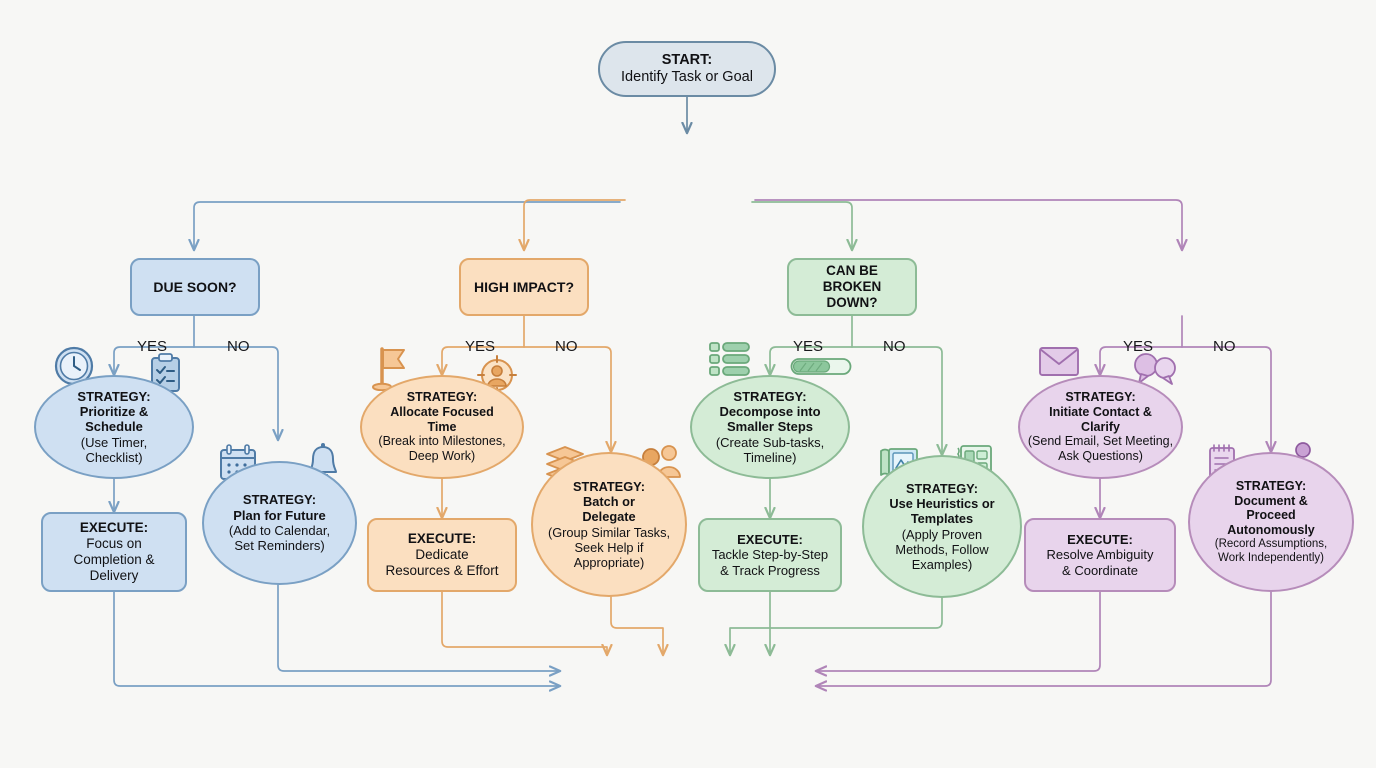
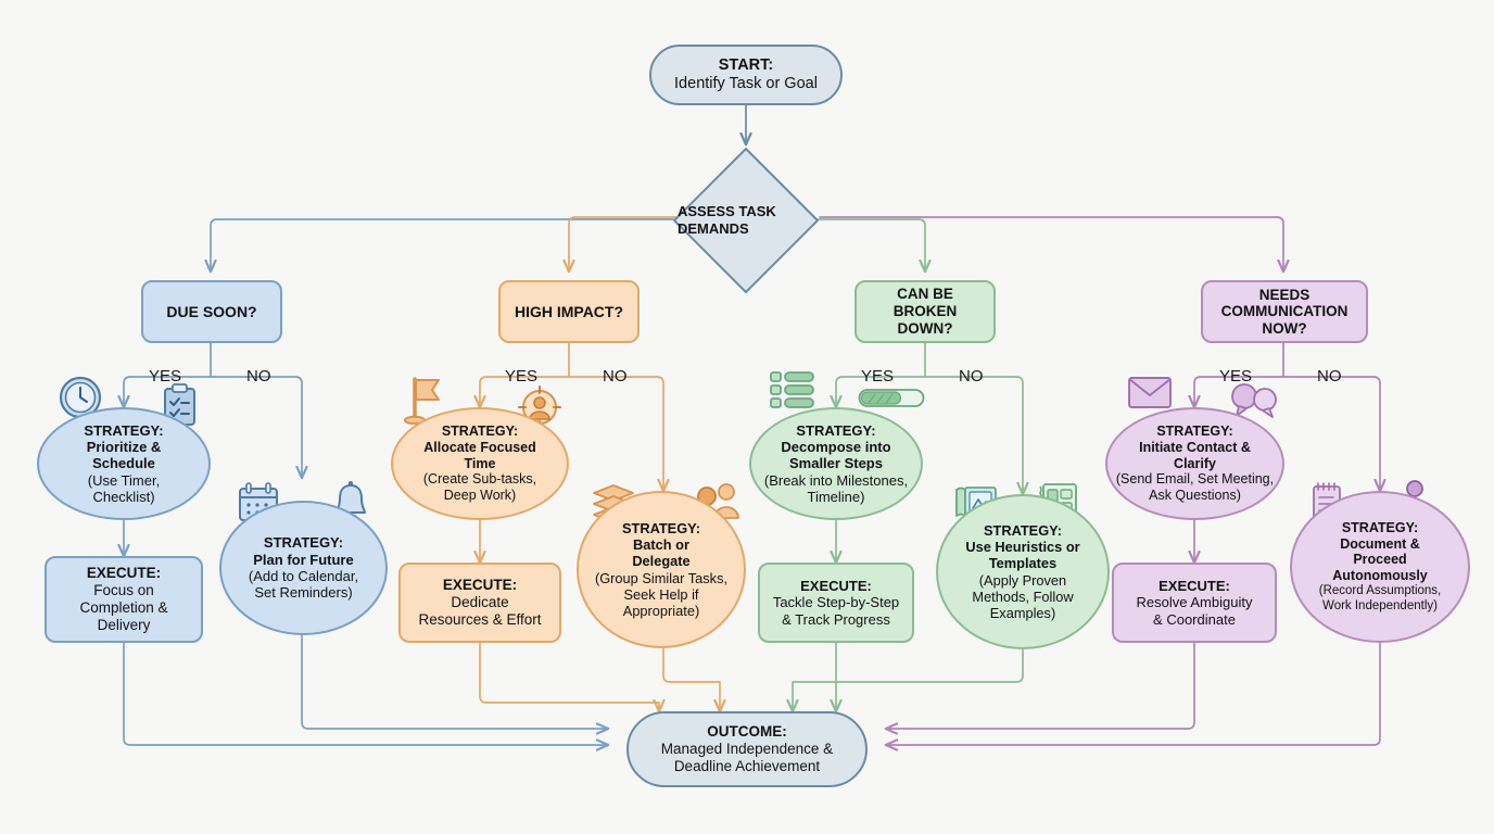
  START:
  Identify Task or Goal
+ ASSESS TASK DEMANDS
  DUE SOON?
  YES
  NO
  STRATEGY:
  Prioritize &
  Schedule
  (Use Timer,
  Checklist)
  EXECUTE:
  Focus on
  Completion &
  Delivery
  STRATEGY:
  Plan for Future
  (Add to Calendar,
  Set Reminders)
  HIGH IMPACT?
  YES
  NO
  STRATEGY:
  Allocate Focused
  Time
- (Break into Milestones,
+ (Create Sub-tasks,
  Deep Work)
  EXECUTE:
  Dedicate
  Resources & Effort
  STRATEGY:
  Batch or
  Delegate
  (Group Similar Tasks,
  Seek Help if
  Appropriate)
  CAN BE
  BROKEN DOWN?
  YES
  NO
  STRATEGY:
  Decompose into
  Smaller Steps
- (Create Sub-tasks,
+ (Break into Milestones,
  Timeline)
  EXECUTE:
  Tackle Step-by-Step
  & Track Progress
  STRATEGY:
  Use Heuristics or
  Templates
  (Apply Proven
  Methods, Follow
  Examples)
+ NEEDS
+ COMMUNICATION
+ NOW?
  YES
  NO
  STRATEGY:
  Initiate Contact &
  Clarify
  (Send Email, Set Meeting,
  Ask Questions)
  EXECUTE:
  Resolve Ambiguity
  & Coordinate
  STRATEGY:
  Document &
  Proceed
  Autonomously
  (Record Assumptions,
  Work Independently)
+ OUTCOME:
+ Managed Independence &
+ Deadline Achievement
